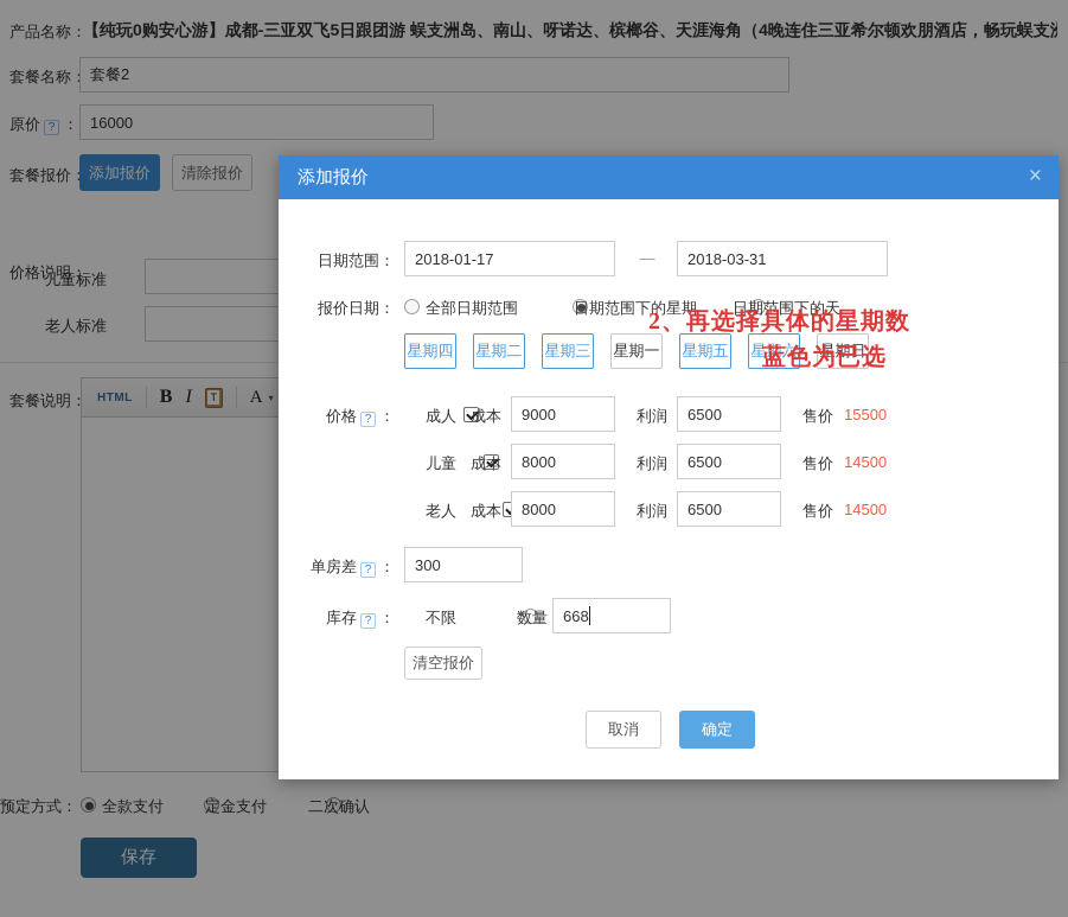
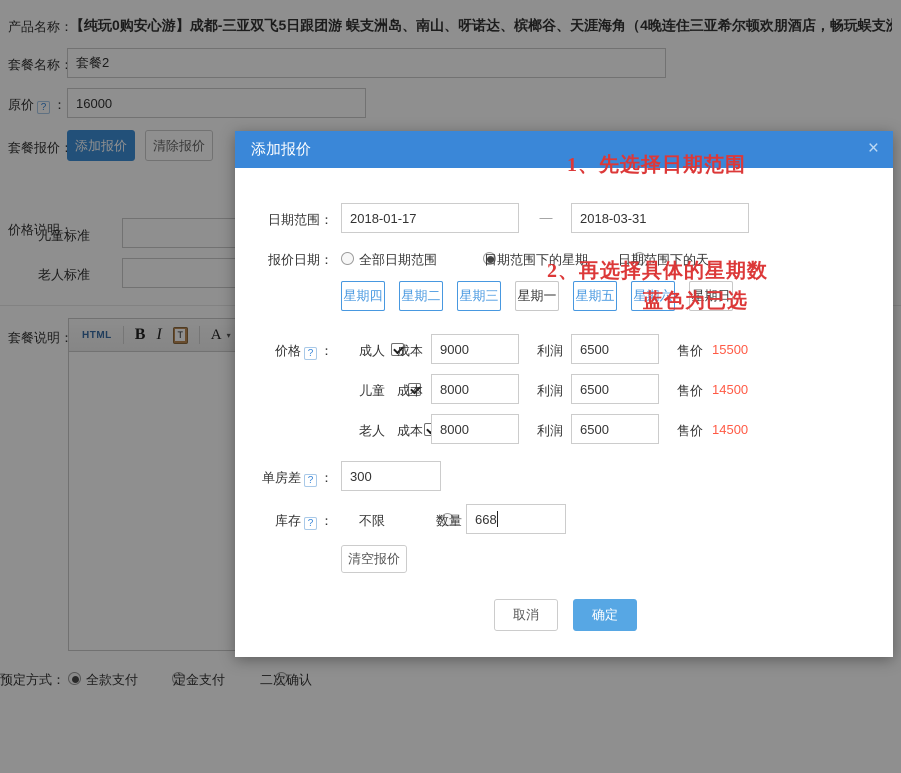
  产品名称：
  【纯玩0购安心游】成都-三亚双飞5日跟团游 蜈支洲岛、南山、呀诺达、槟榔谷、天涯海角（4晚连住三亚希尔顿欢朋酒店，畅玩蜈支
  套餐名称
  套餐2
  原价 ? ：
  16000
  套餐报价
  添加报价
  清除报价
  价格说明：
  儿童标准
  老人标准
  套餐说明：
  HTML
  B
  I
  T
  A
  ▾
  预定方式：
  全款支付
  定金支付
  二次确认
- 保存
  添加报价
  ×
+ 1、先选择日期范围
  2、再选择具体的星期数
  蓝色为已选
  日期范围：
  2018-01-17
  —
  2018-03-31
  报价日期：
  全部日期范围
  日期范围下的星期
  日期范围下的天
  星期四
  星期二
  星期三
  星期一
  星期五
  星期六
  星期日
  价格 ? ：
  成人
  成本
  9000
  利润
  6500
  售价
  15500
  儿童
  成本
  8000
  利润
  6500
  售价
  14500
  老人
  成本
  8000
  利润
  6500
  售价
  14500
  单房差 ? ：
  300
  库存 ? ：
  不限
  数量
  668
  清空报价
  取消
  确定
